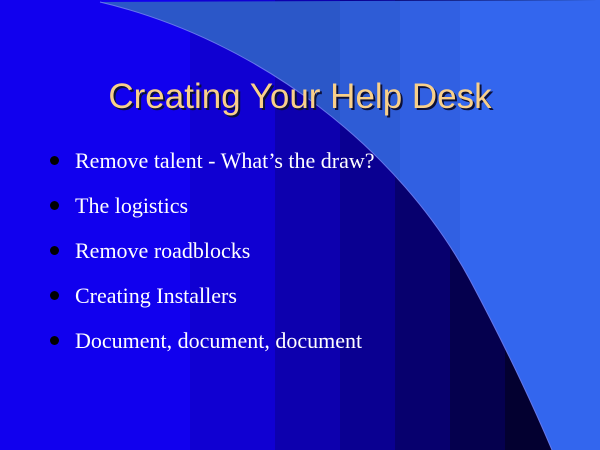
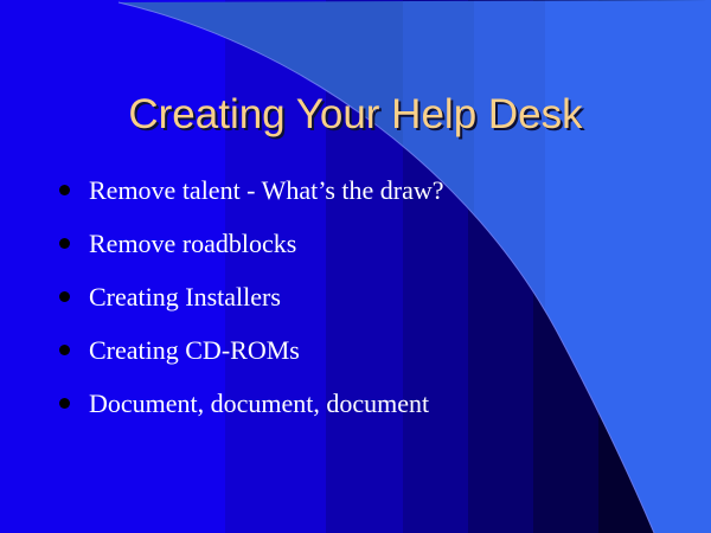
  Creating Your Help Desk
  Remove talent - What’s the draw?
- The logistics
  Remove roadblocks
  Creating Installers
+ Creating CD-ROMs
  Document, document, document
